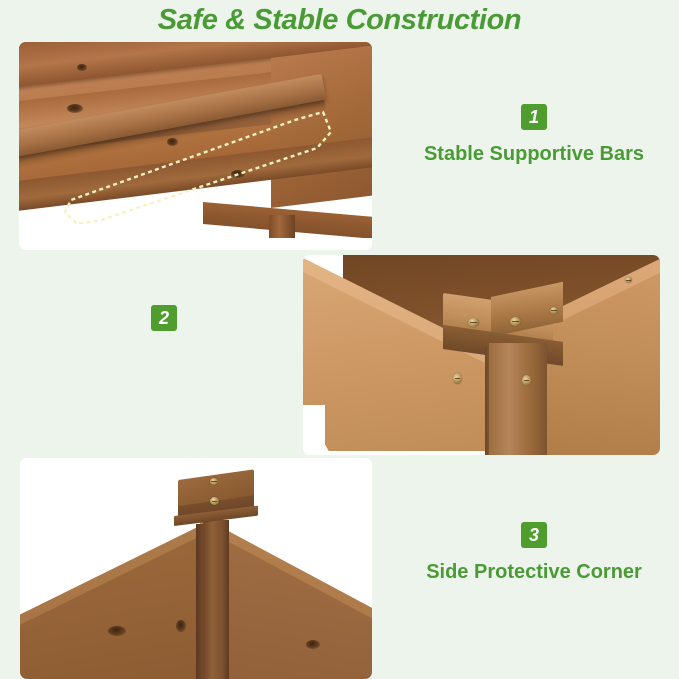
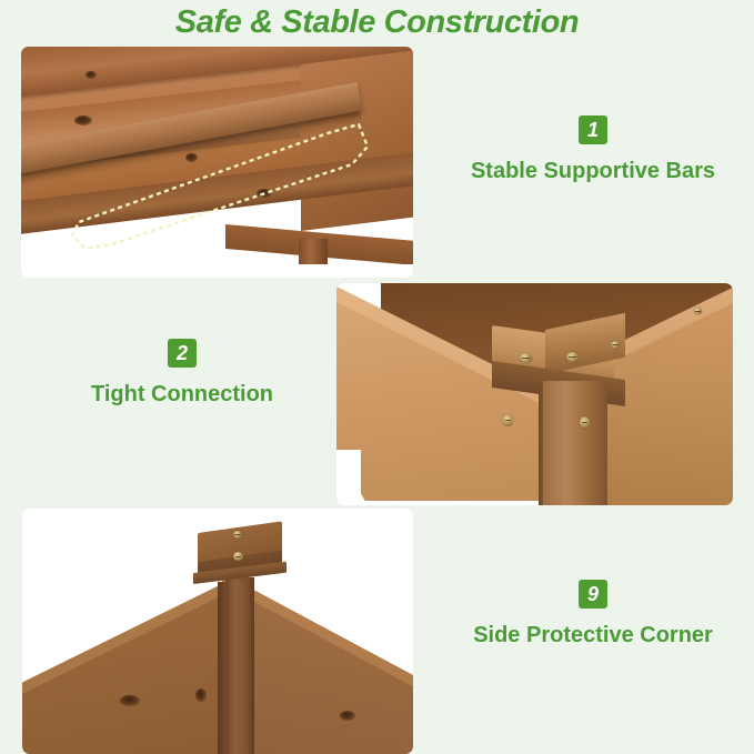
  Safe & Stable Construction
  1
  Stable Supportive Bars
  2
+ Tight Connection
- 3
+ 9
  Side Protective Corner
